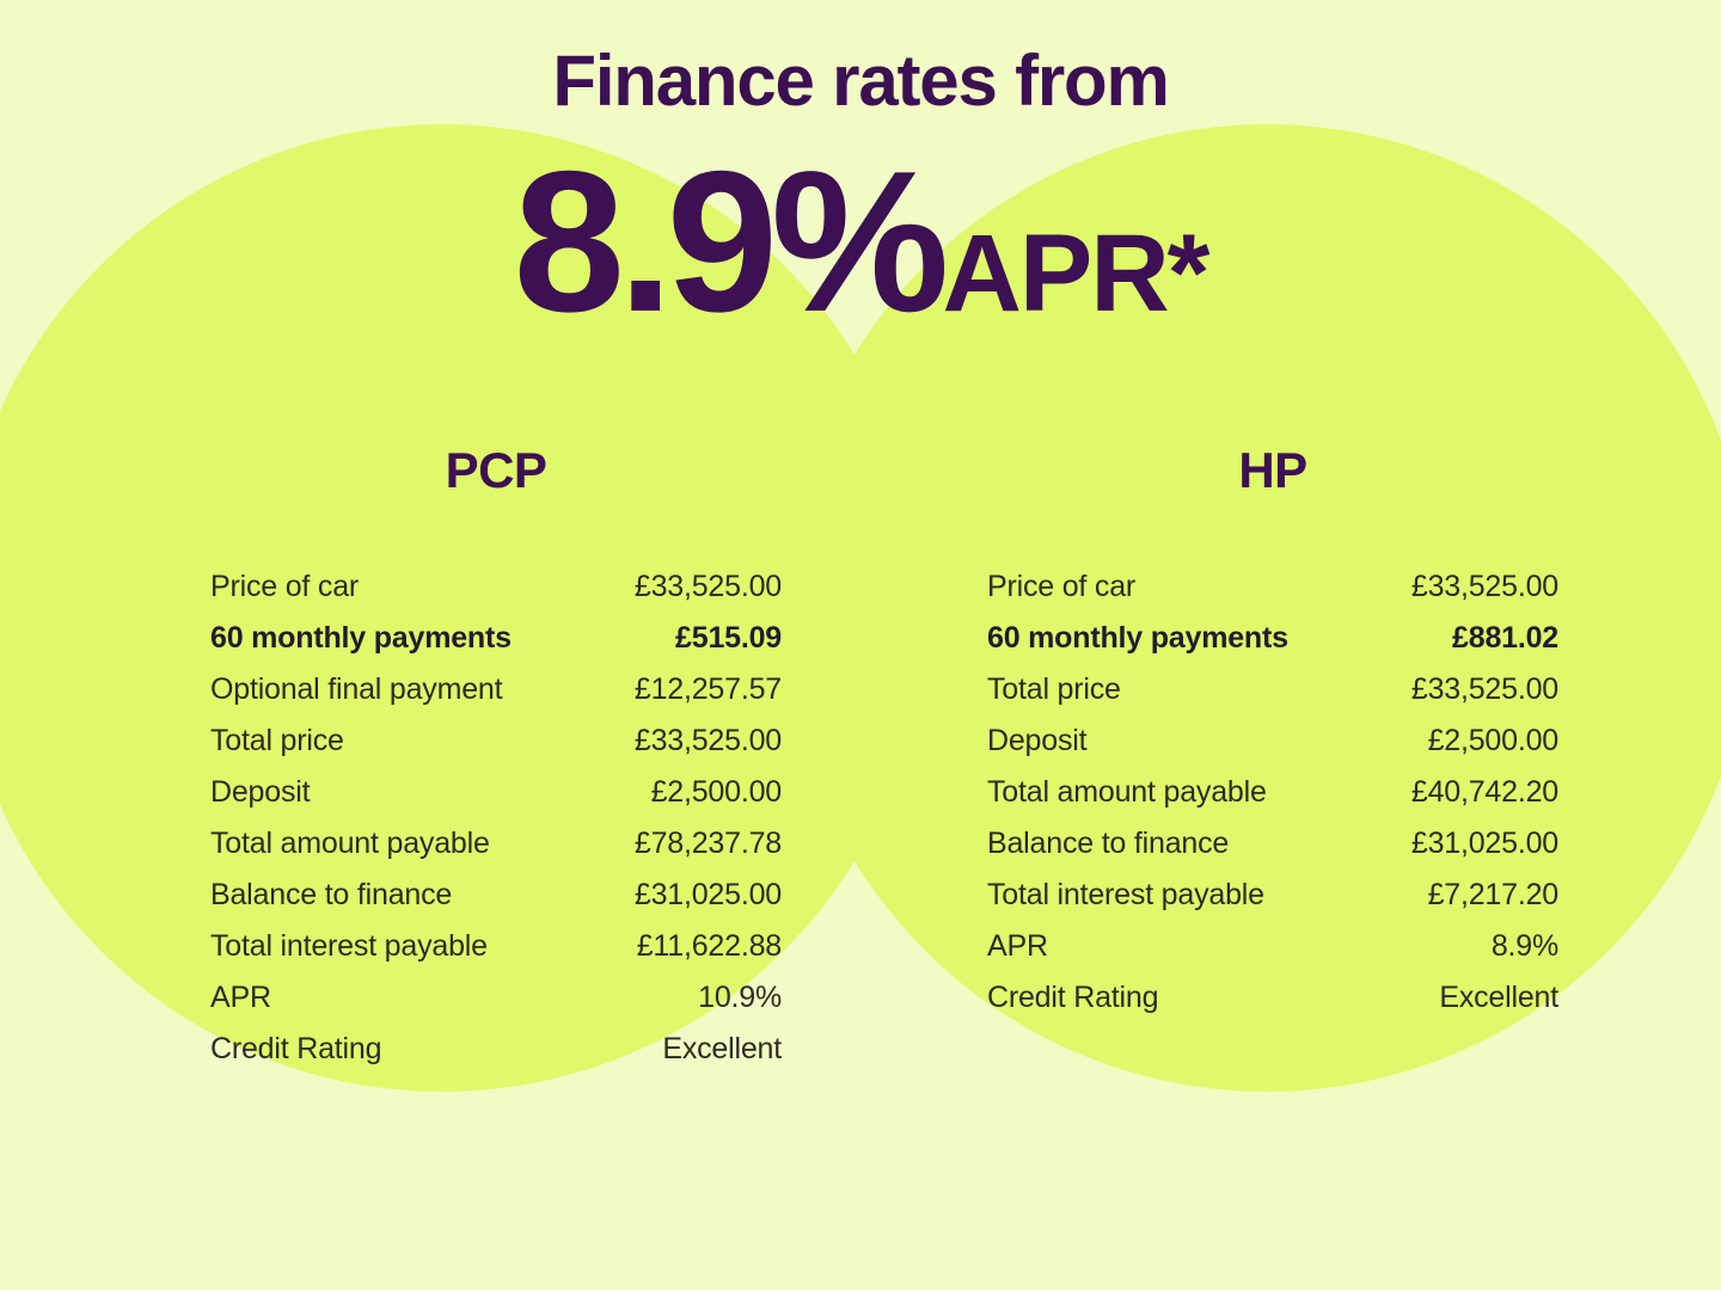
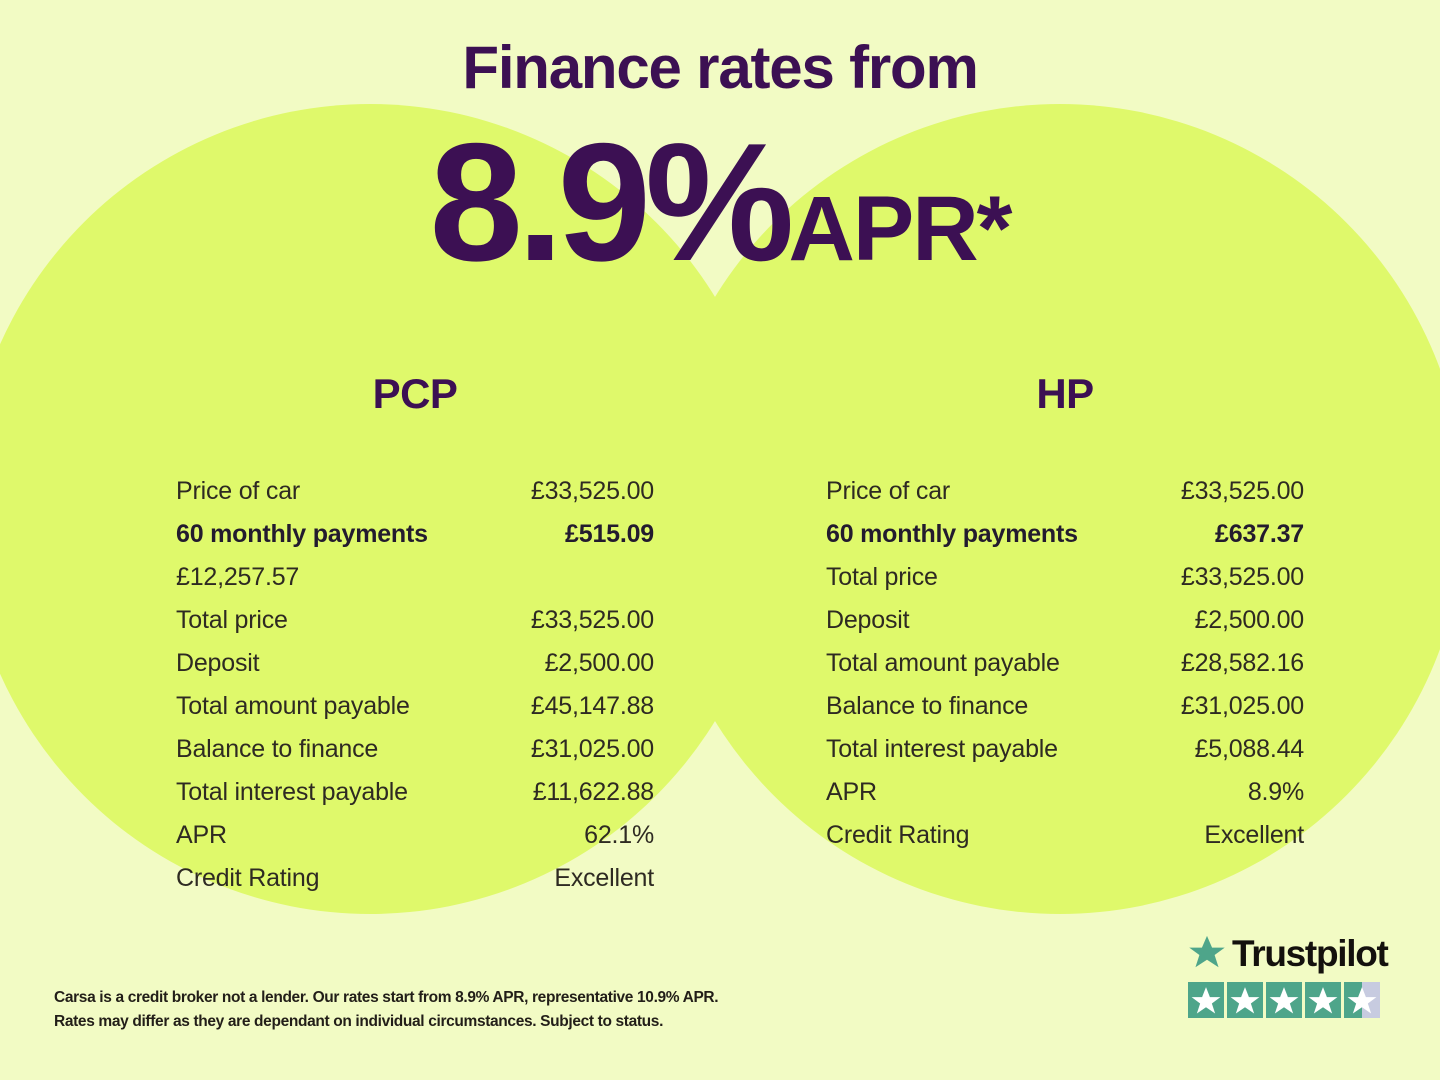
  Finance rates from
  8.9%APR*
  PCP
  Price of car
  £33,525.00
  60 monthly payments
  £515.09
- Optional final payment
  £12,257.57
  Total price
  £33,525.00
  Deposit
  £2,500.00
  Total amount payable
- £78,237.78
+ £45,147.88
  Balance to finance
  £31,025.00
  Total interest payable
  £11,622.88
  APR
- 10.9%
+ 62.1%
  Credit Rating
  Excellent
  HP
  Price of car
  £33,525.00
  60 monthly payments
- £881.02
+ £637.37
  Total price
  £33,525.00
  Deposit
  £2,500.00
  Total amount payable
- £40,742.20
+ £28,582.16
  Balance to finance
  £31,025.00
  Total interest payable
- £7,217.20
+ £5,088.44
  APR
  8.9%
  Credit Rating
  Excellent
+ Carsa is a credit broker not a lender. Our rates start from 8.9% APR, representative 10.9% APR.
+ Rates may differ as they are dependant on individual circumstances. Subject to status.
+ Trustpilot
